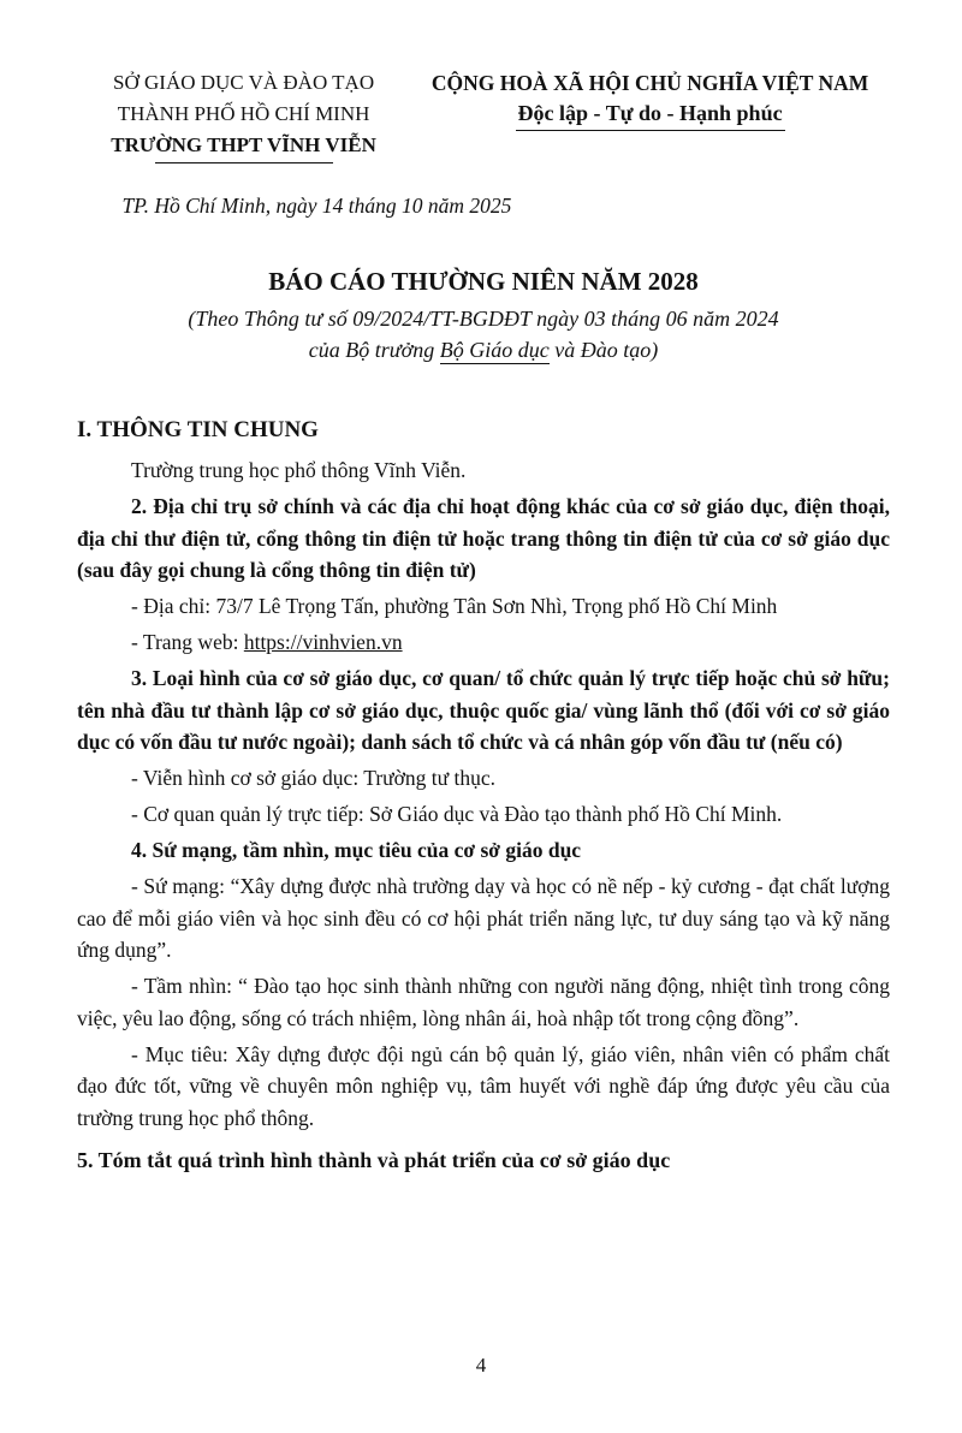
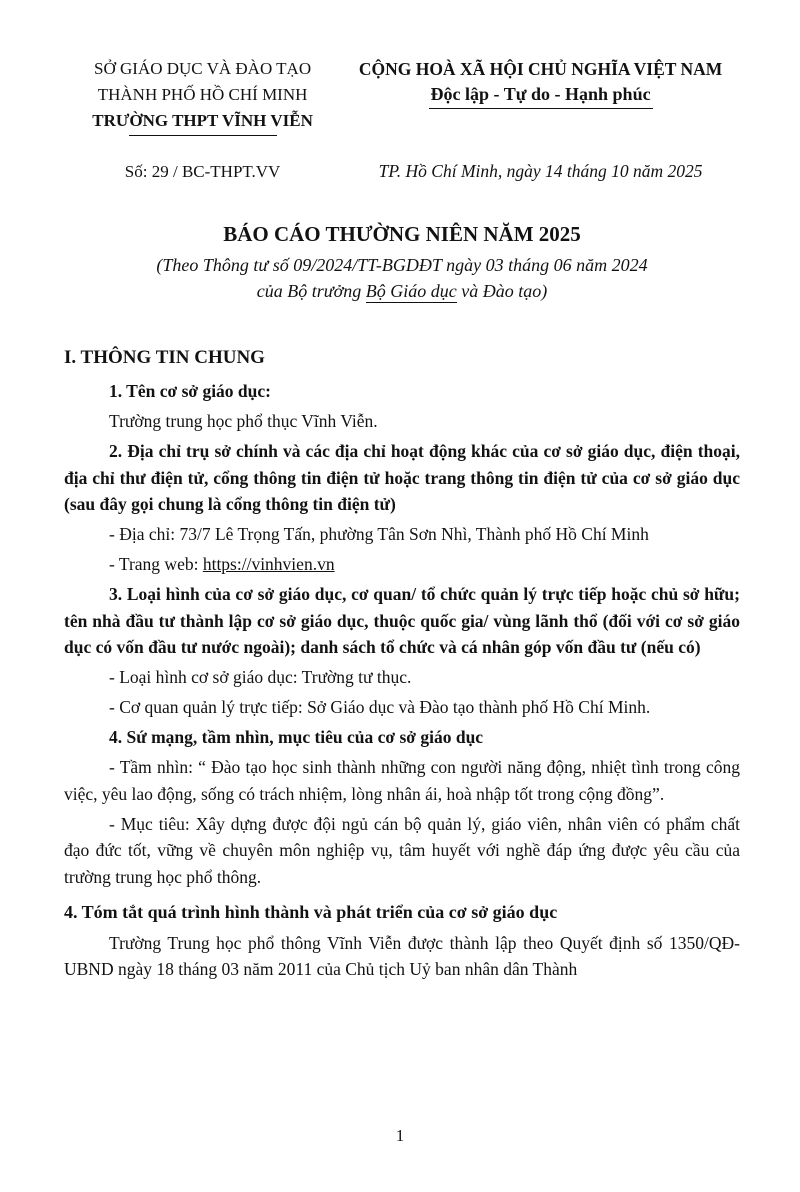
  SỞ GIÁO DỤC VÀ ĐÀO TẠO
  THÀNH PHỐ HỒ CHÍ MINH
  TRƯỜNG THPT VĨNH VIỄN
  CỘNG HOÀ XÃ HỘI CHỦ NGHĨA VIỆT NAM
  Độc lập - Tự do - Hạnh phúc
+ Số: 29 / BC-THPT.VV
  TP. Hồ Chí Minh, ngày 14 tháng 10 năm 2025
- BÁO CÁO THƯỜNG NIÊN NĂM 2028
+ BÁO CÁO THƯỜNG NIÊN NĂM 2025
  (Theo Thông tư số 09/2024/TT-BGDĐT ngày 03 tháng 06 năm 2024
  của Bộ trưởng Bộ Giáo dục và Đào tạo)
  I. THÔNG TIN CHUNG
+ 1. Tên cơ sở giáo dục:
- Trường trung học phổ thông Vĩnh Viễn.
+ Trường trung học phổ thục Vĩnh Viễn.
  2. Địa chỉ trụ sở chính và các địa chỉ hoạt động khác của cơ sở giáo dục, điện thoại, địa chỉ thư điện tử, cổng thông tin điện tử hoặc trang thông tin điện tử của cơ sở giáo dục (sau đây gọi chung là cổng thông tin điện tử)
- - Địa chỉ: 73/7 Lê Trọng Tấn, phường Tân Sơn Nhì, Trọng phố Hồ Chí Minh
+ - Địa chỉ: 73/7 Lê Trọng Tấn, phường Tân Sơn Nhì, Thành phố Hồ Chí Minh
  - Trang web: https://vinhvien.vn
  3. Loại hình của cơ sở giáo dục, cơ quan/ tổ chức quản lý trực tiếp hoặc chủ sở hữu; tên nhà đầu tư thành lập cơ sở giáo dục, thuộc quốc gia/ vùng lãnh thổ (đối với cơ sở giáo dục có vốn đầu tư nước ngoài); danh sách tổ chức và cá nhân góp vốn đầu tư (nếu có)
- - Viễn hình cơ sở giáo dục: Trường tư thục.
+ - Loại hình cơ sở giáo dục: Trường tư thục.
  - Cơ quan quản lý trực tiếp: Sở Giáo dục và Đào tạo thành phố Hồ Chí Minh.
  4. Sứ mạng, tầm nhìn, mục tiêu của cơ sở giáo dục
- - Sứ mạng: “Xây dựng được nhà trường dạy và học có nề nếp - kỷ cương - đạt chất lượng cao để mỗi giáo viên và học sinh đều có cơ hội phát triển năng lực, tư duy sáng tạo và kỹ năng ứng dụng”.
  - Tầm nhìn: “ Đào tạo học sinh thành những con người năng động, nhiệt tình trong công việc, yêu lao động, sống có trách nhiệm, lòng nhân ái, hoà nhập tốt trong cộng đồng”.
  - Mục tiêu: Xây dựng được đội ngủ cán bộ quản lý, giáo viên, nhân viên có phẩm chất đạo đức tốt, vững về chuyên môn nghiệp vụ, tâm huyết với nghề đáp ứng được yêu cầu của trường trung học phổ thông.
- 5. Tóm tắt quá trình hình thành và phát triển của cơ sở giáo dục
+ 4. Tóm tắt quá trình hình thành và phát triển của cơ sở giáo dục
+ Trường Trung học phổ thông Vĩnh Viễn được thành lập theo Quyết định số 1350/QĐ-UBND ngày 18 tháng 03 năm 2011 của Chủ tịch Uỷ ban nhân dân Thành
- 4
+ 1
